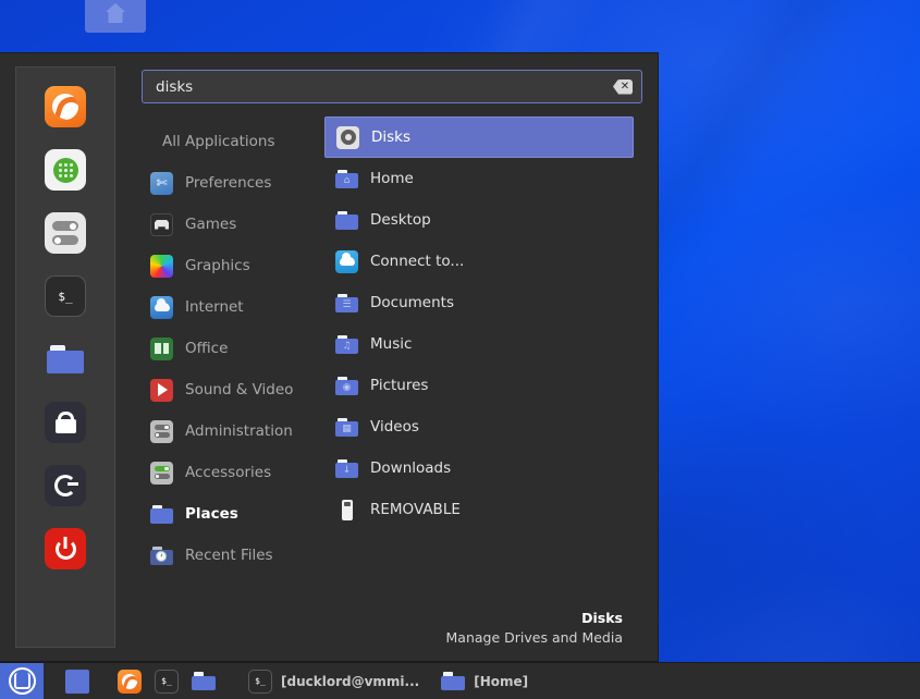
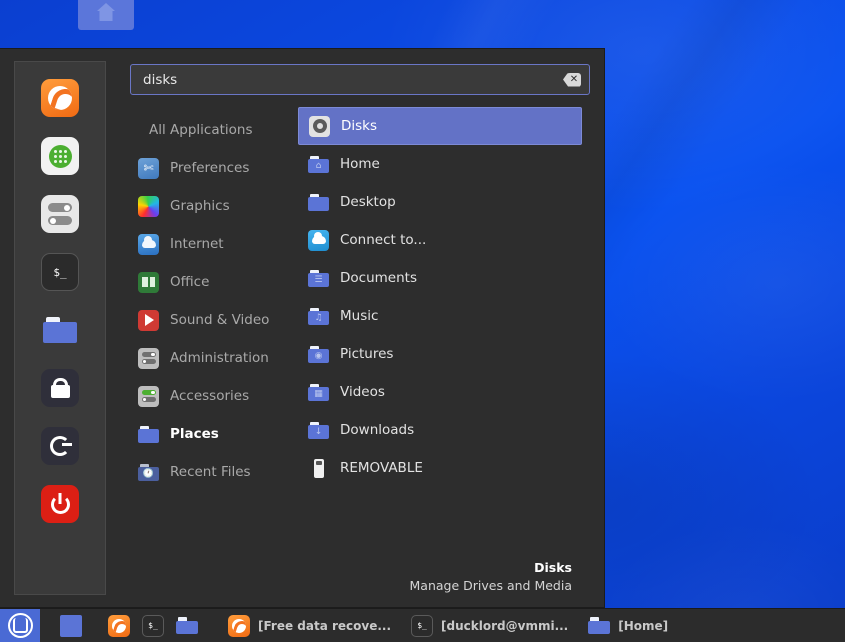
  $_
  disks
  ✕
  All Applications
  ✄
  Preferences
- Games
  Graphics
  Internet
  Office
  Sound & Video
  Administration
  Accessories
  Places
  🕐
  Recent Files
  Disks
  ⌂
  Home
  Desktop
  Connect to...
  ☰
  Documents
  ♫
  Music
  ◉
  Pictures
  ▦
  Videos
  ↓
  Downloads
  REMOVABLE
  Disks
  Manage Drives and Media
  $_
+ [Free data recove...
  $_
  [ducklord@vmmi...
  [Home]
